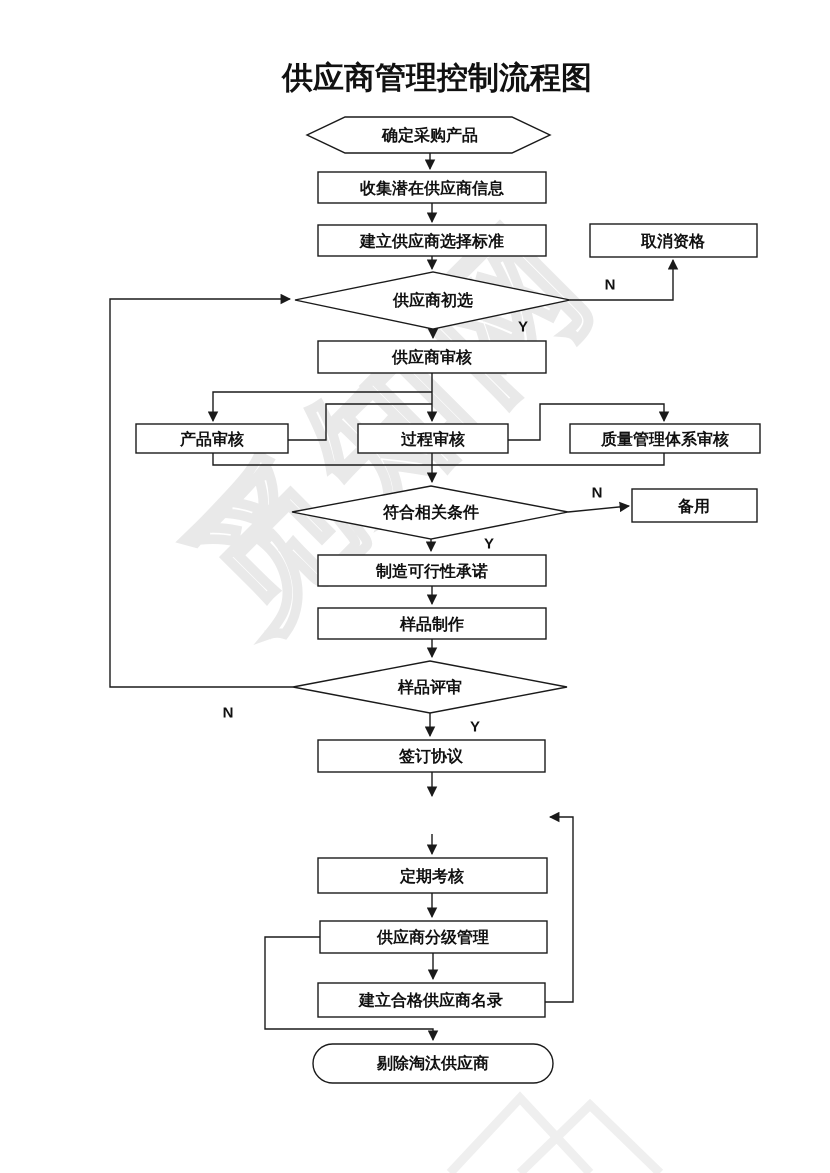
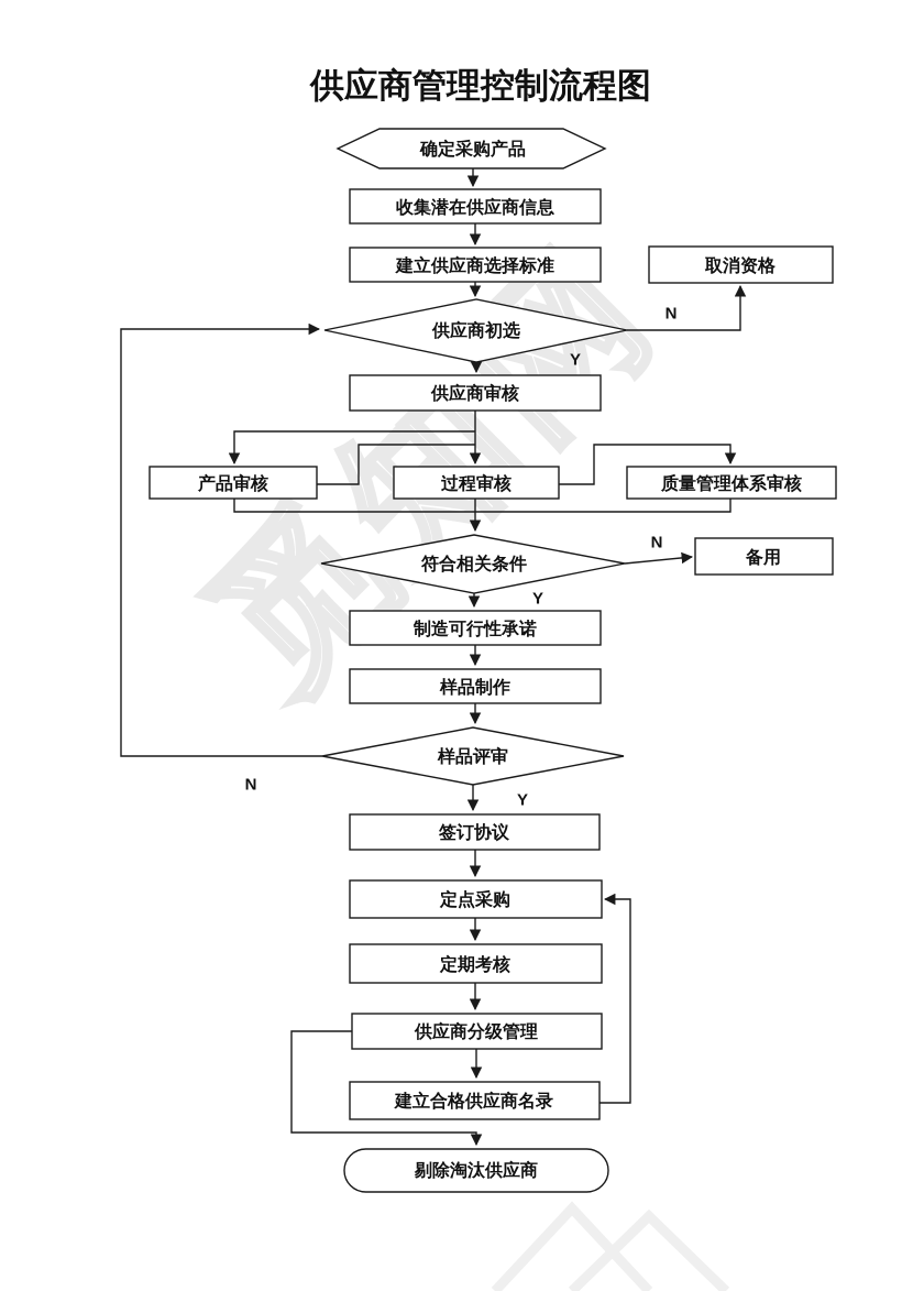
  供应商管理控制流程图
  确定采购产品
  收集潜在供应商信息
  建立供应商选择标准
  取消资格
  供应商初选
  供应商审核
  产品审核
  过程审核
  质量管理体系审核
  符合相关条件
  备用
  制造可行性承诺
  样品制作
  样品评审
  签订协议
+ 定点采购
  定期考核
  供应商分级管理
  建立合格供应商名录
  剔除淘汰供应商
  N
  Y
  N
  Y
  N
  Y
